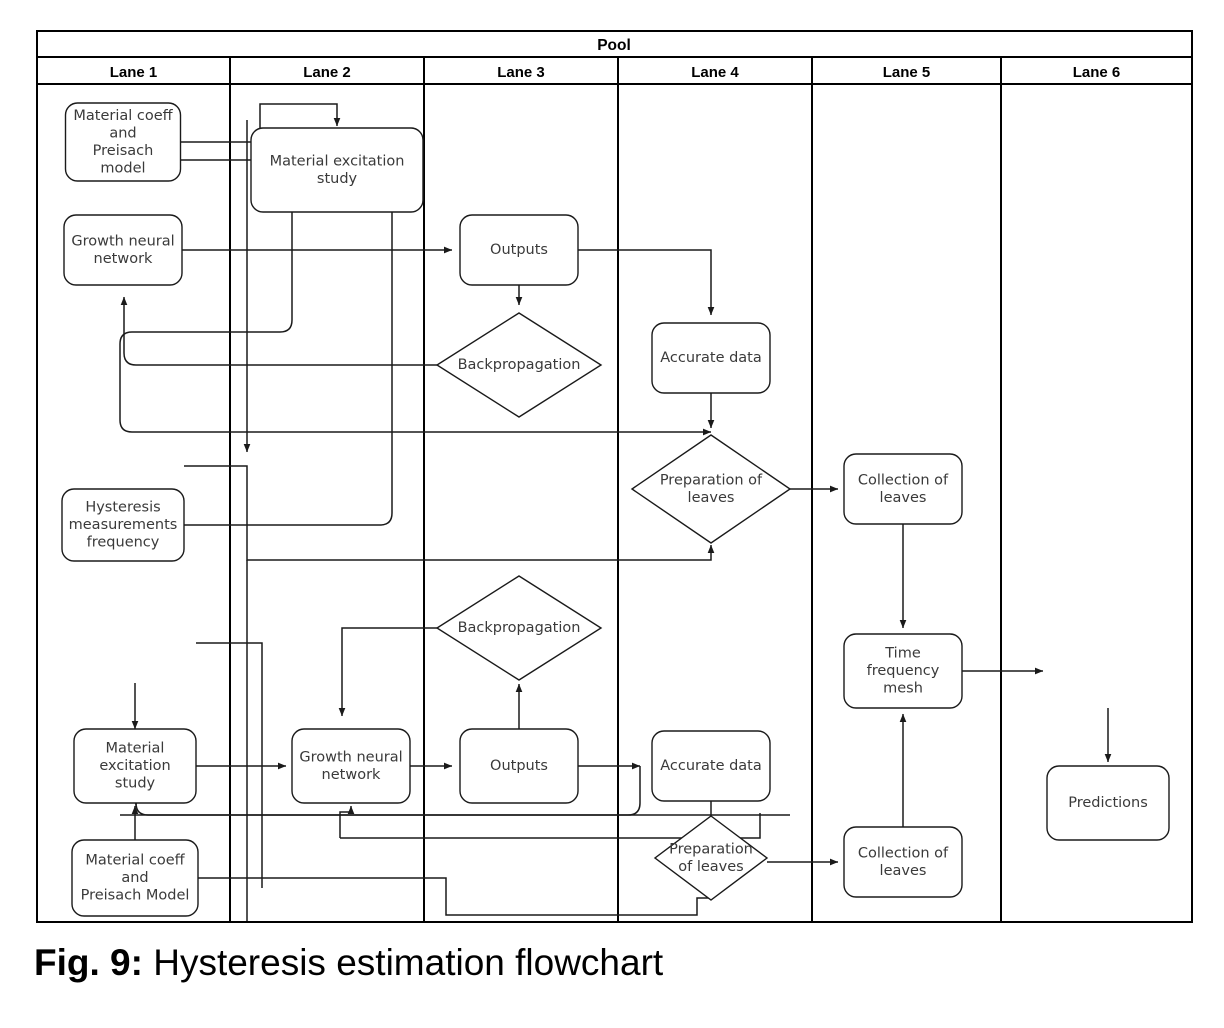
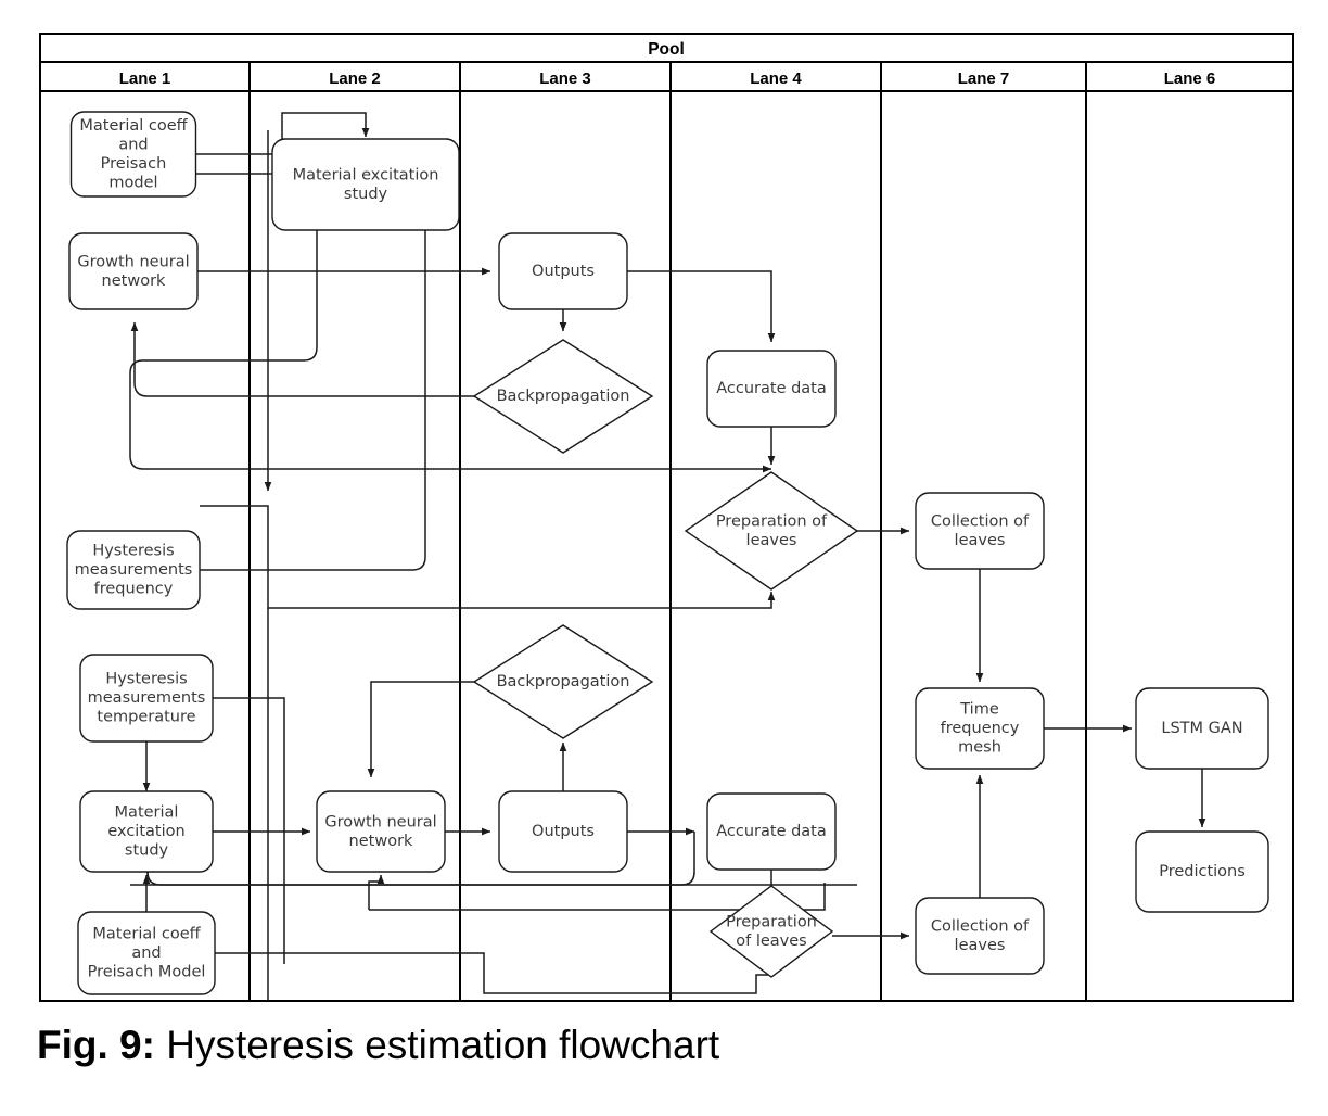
  Pool
  Lane 1
  Lane 2
  Lane 3
  Lane 4
- Lane 5
+ Lane 7
  Lane 6
  Material coeff and Preisach model
  Material excitation study
  Growth neural network
  Outputs
  Backpropagation
  Accurate data
  Preparation of leaves
  Collection of leaves
  Hysteresis measurements frequency
+ Hysteresis measurements temperature
  Backpropagation
  Time frequency mesh
+ LSTM GAN
  Material excitation study
  Growth neural network
  Outputs
  Accurate data
  Predictions
  Material coeff and Preisach Model
  Preparation of leaves
  Collection of leaves
  Fig. 9: Hysteresis estimation flowchart
